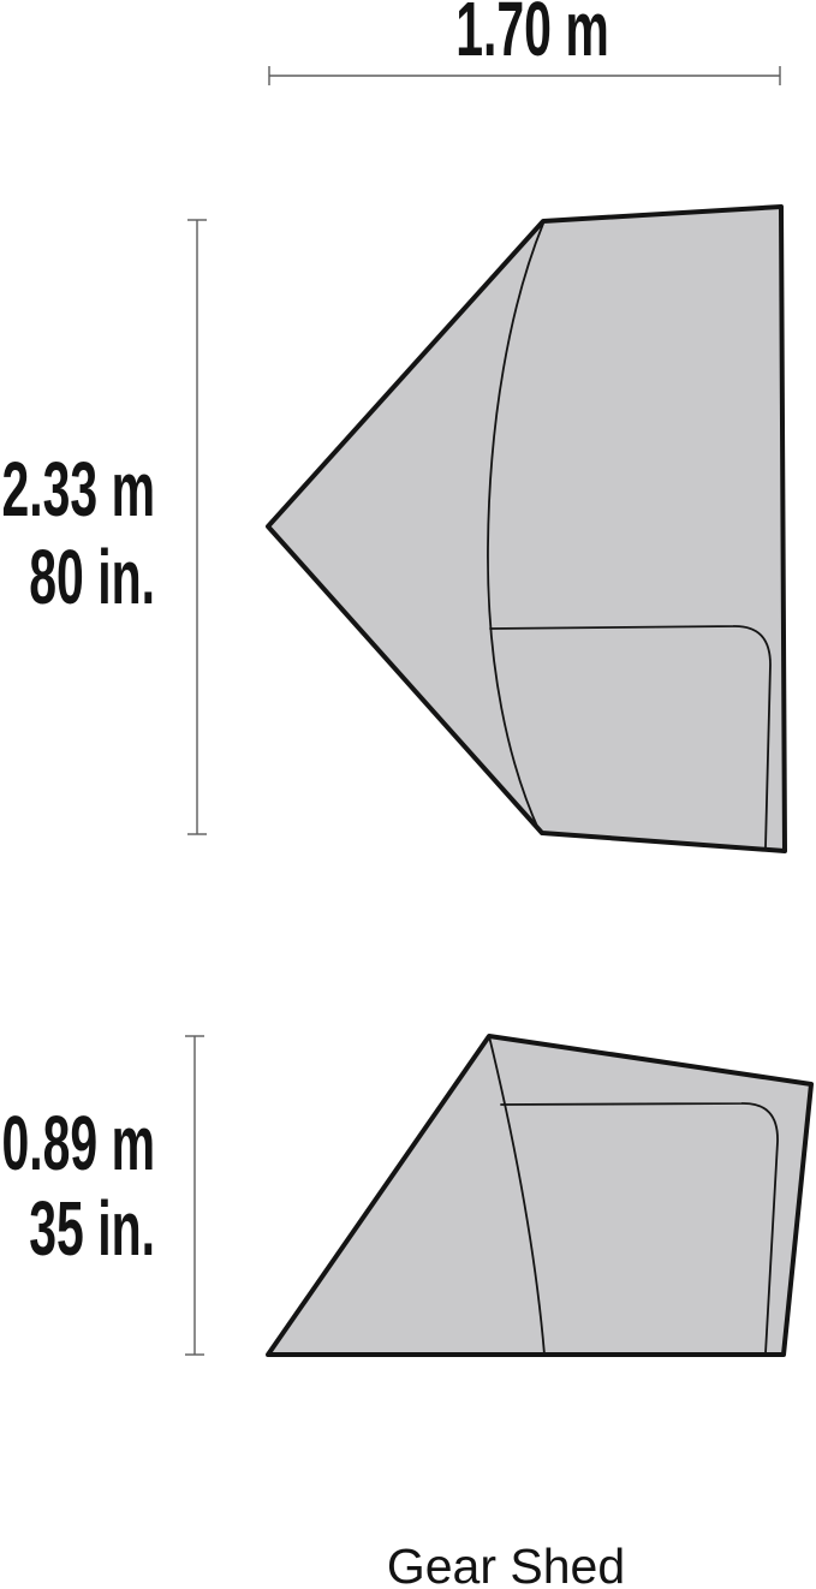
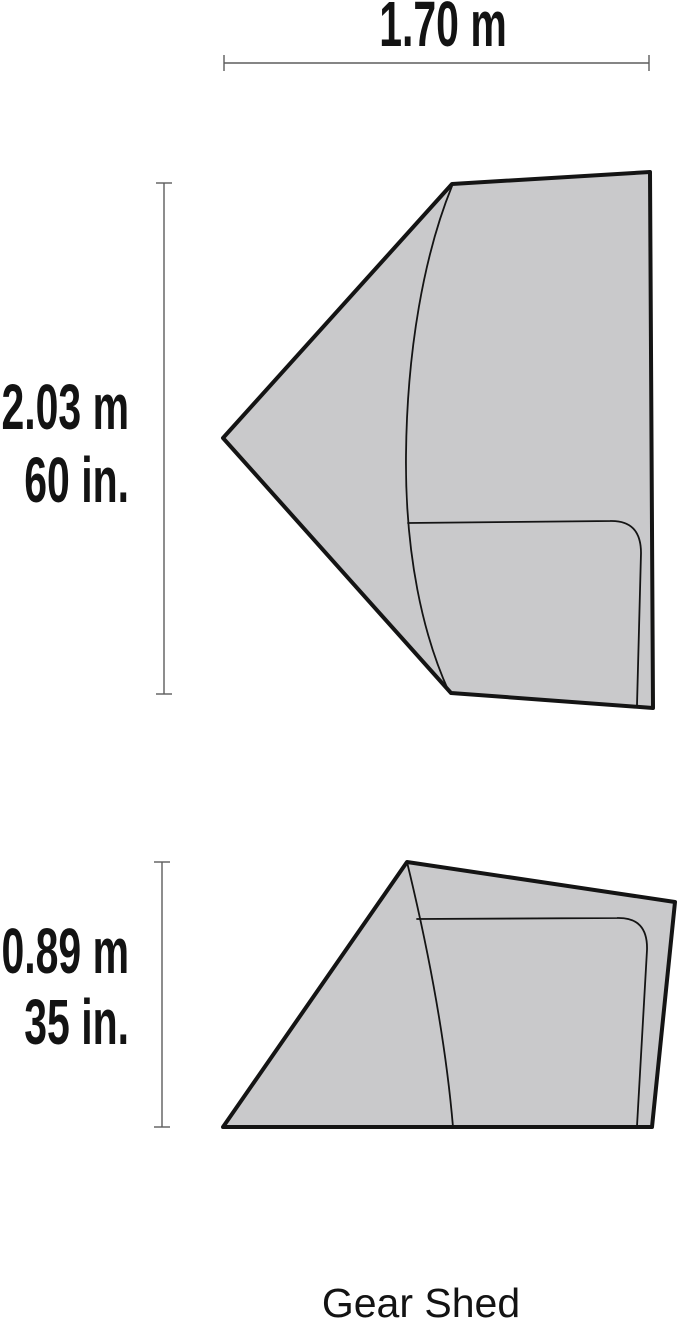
  1.70 m
- 2.33 m
+ 2.03 m
- 80 in.
+ 60 in.
  0.89 m
  35 in.
  Gear Shed
